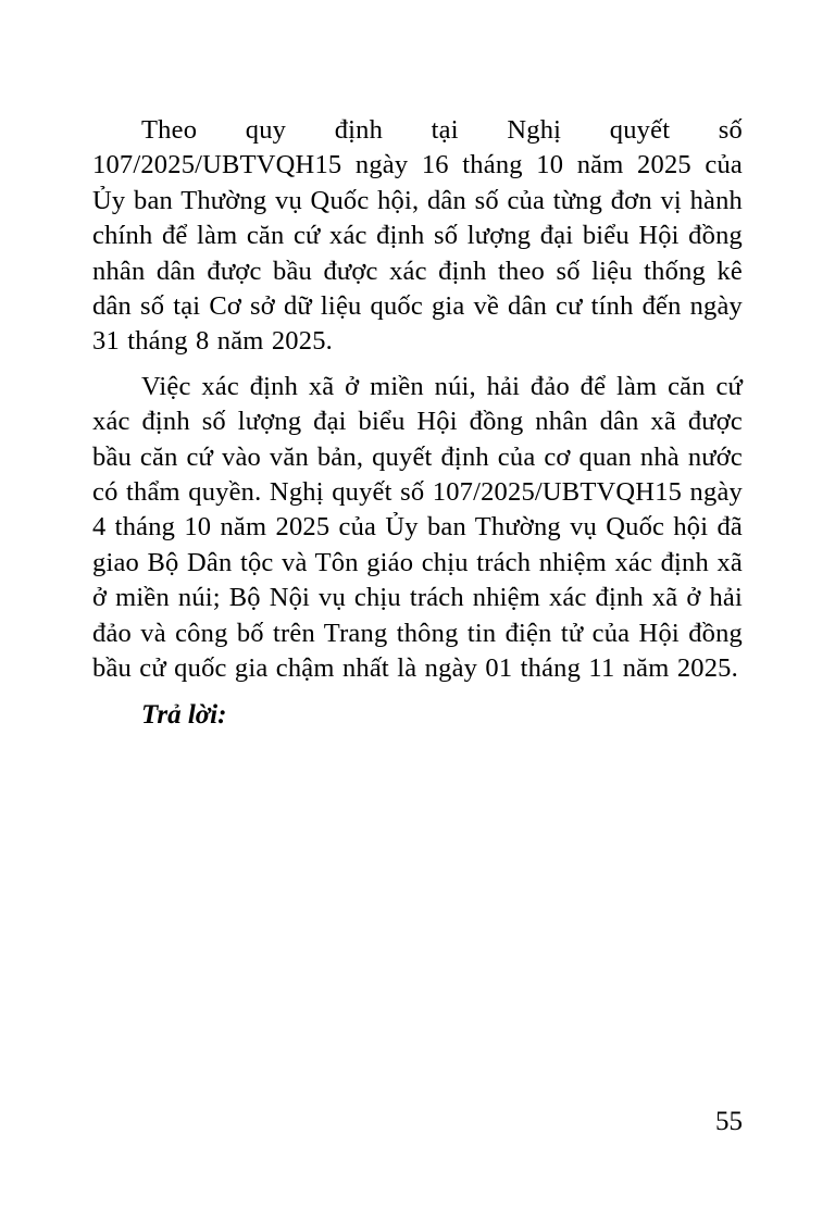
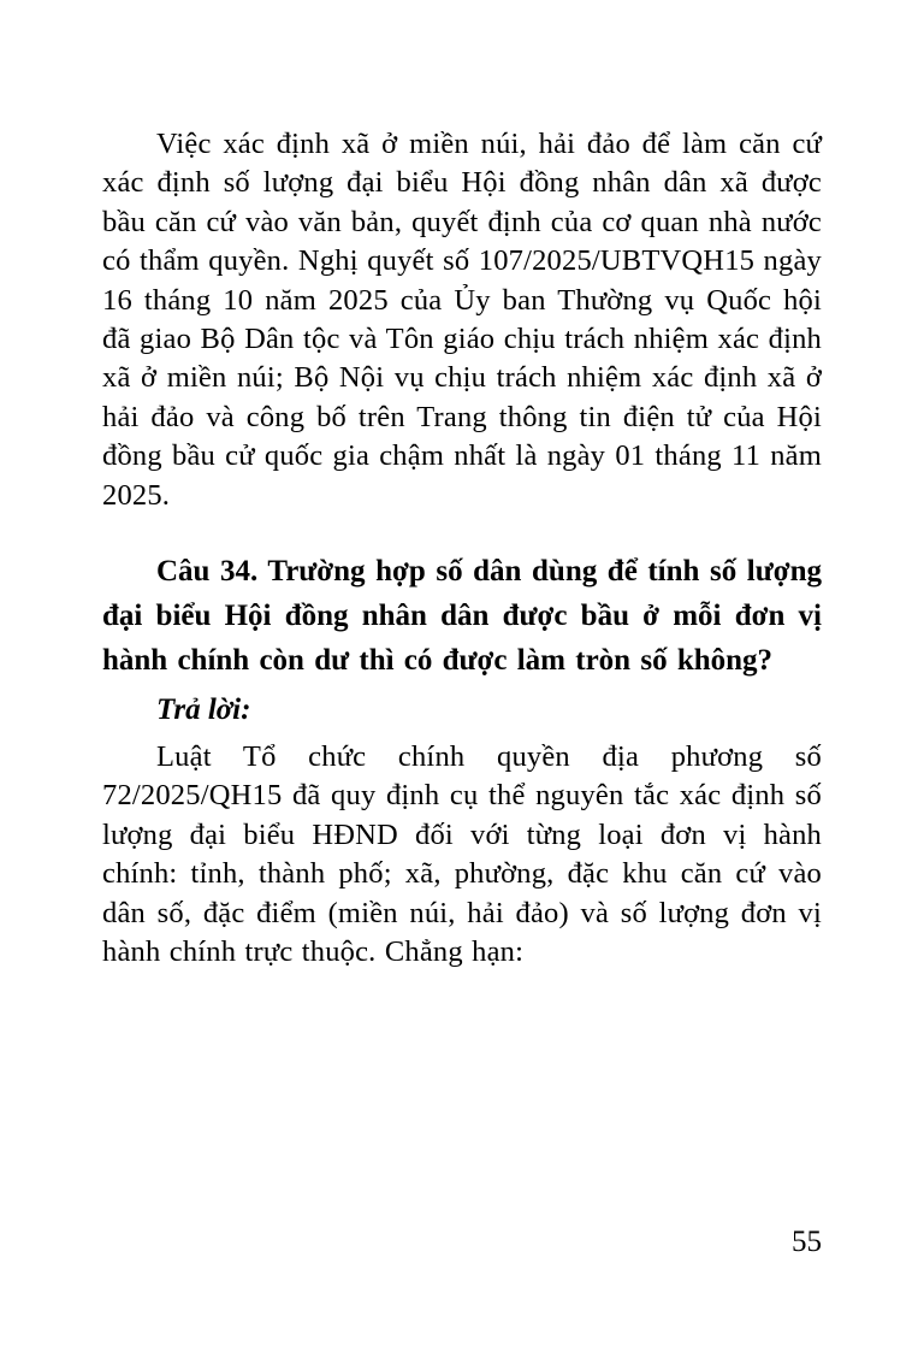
- Theo quy định tại Nghị quyết số 107/2025/UBTVQH15 ngày 16 tháng 10 năm 2025 của Ủy ban Thường vụ Quốc hội, dân số của từng đơn vị hành chính để làm căn cứ xác định số lượng đại biểu Hội đồng nhân dân được bầu được xác định theo số liệu thống kê dân số tại Cơ sở dữ liệu quốc gia về dân cư tính đến ngày 31 tháng 8 năm 2025.
- Việc xác định xã ở miền núi, hải đảo để làm căn cứ xác định số lượng đại biểu Hội đồng nhân dân xã được bầu căn cứ vào văn bản, quyết định của cơ quan nhà nước có thẩm quyền. Nghị quyết số 107/2025/UBTVQH15 ngày 4 tháng 10 năm 2025 của Ủy ban Thường vụ Quốc hội đã giao Bộ Dân tộc và Tôn giáo chịu trách nhiệm xác định xã ở miền núi; Bộ Nội vụ chịu trách nhiệm xác định xã ở hải đảo và công bố trên Trang thông tin điện tử của Hội đồng bầu cử quốc gia chậm nhất là ngày 01 tháng 11 năm 2025.
+ Việc xác định xã ở miền núi, hải đảo để làm căn cứ xác định số lượng đại biểu Hội đồng nhân dân xã được bầu căn cứ vào văn bản, quyết định của cơ quan nhà nước có thẩm quyền. Nghị quyết số 107/2025/UBTVQH15 ngày 16 tháng 10 năm 2025 của Ủy ban Thường vụ Quốc hội đã giao Bộ Dân tộc và Tôn giáo chịu trách nhiệm xác định xã ở miền núi; Bộ Nội vụ chịu trách nhiệm xác định xã ở hải đảo và công bố trên Trang thông tin điện tử của Hội đồng bầu cử quốc gia chậm nhất là ngày 01 tháng 11 năm 2025.
+ Câu 34. Trường hợp số dân dùng để tính số lượng đại biểu Hội đồng nhân dân được bầu ở mỗi đơn vị hành chính còn dư thì có được làm tròn số không?
  Trả lời:
+ Luật Tổ chức chính quyền địa phương số 72/2025/QH15 đã quy định cụ thể nguyên tắc xác định số lượng đại biểu HĐND đối với từng loại đơn vị hành chính: tỉnh, thành phố; xã, phường, đặc khu căn cứ vào dân số, đặc điểm (miền núi, hải đảo) và số lượng đơn vị hành chính trực thuộc. Chẳng hạn:
  55
